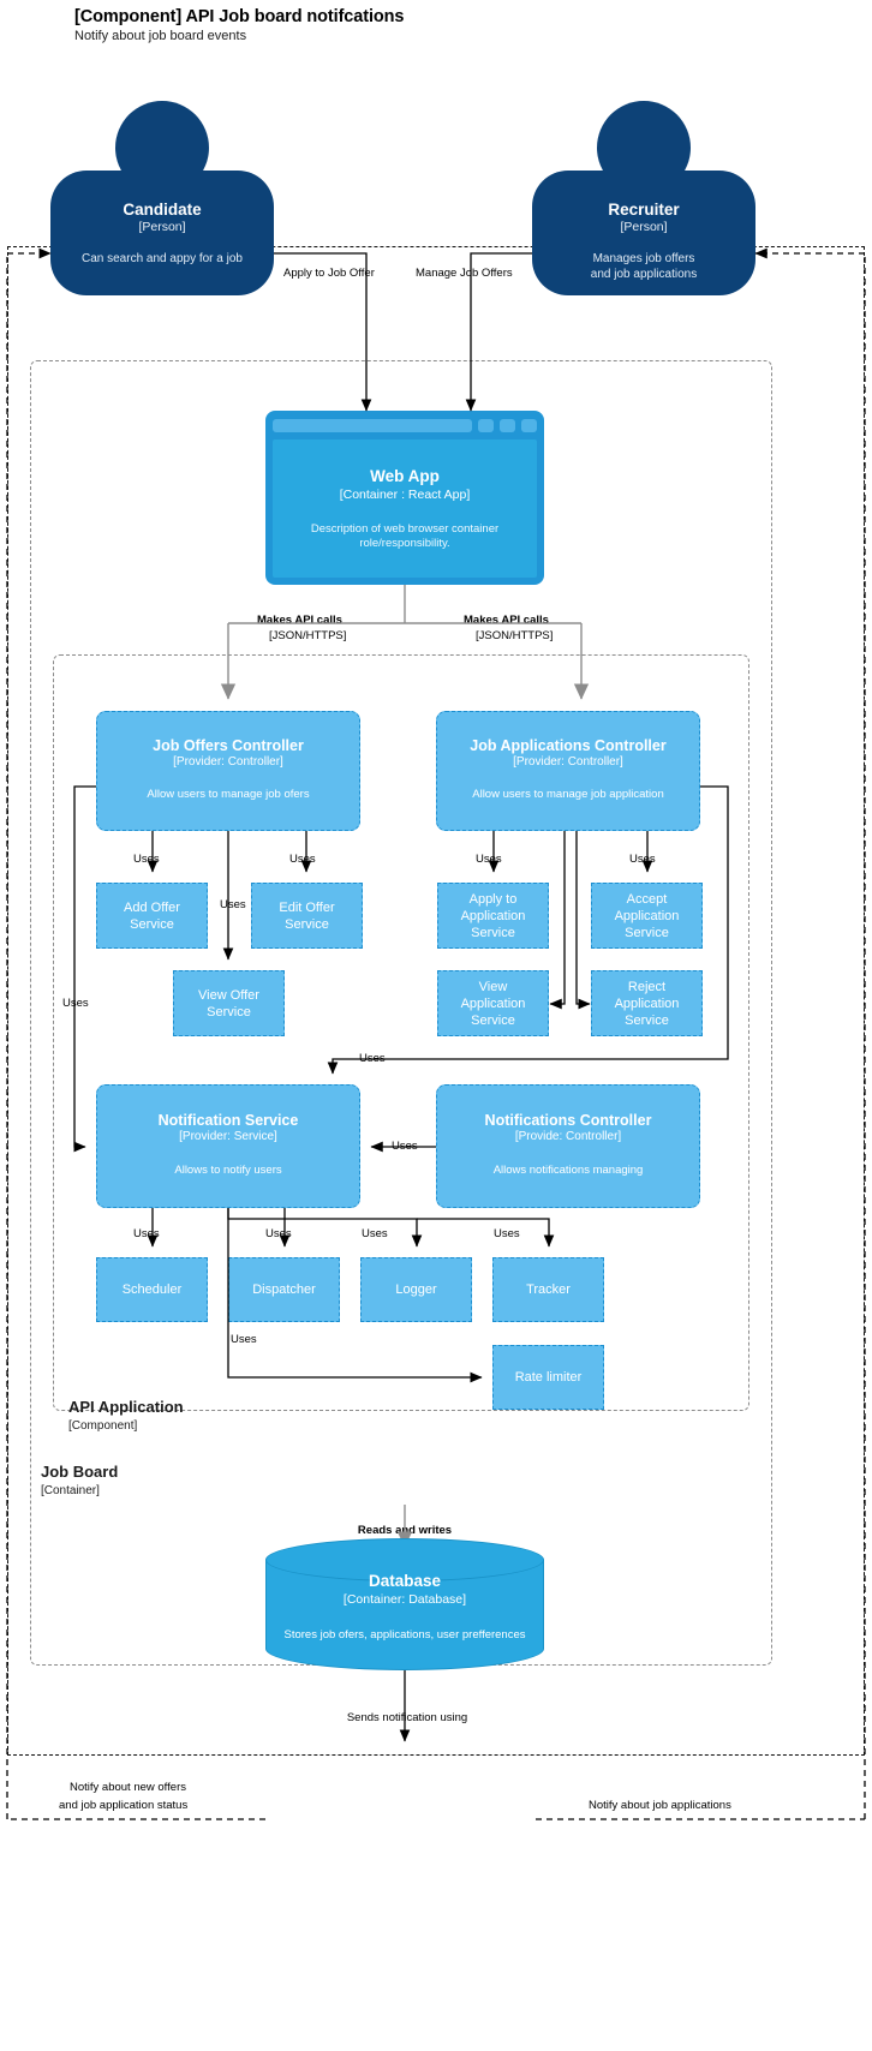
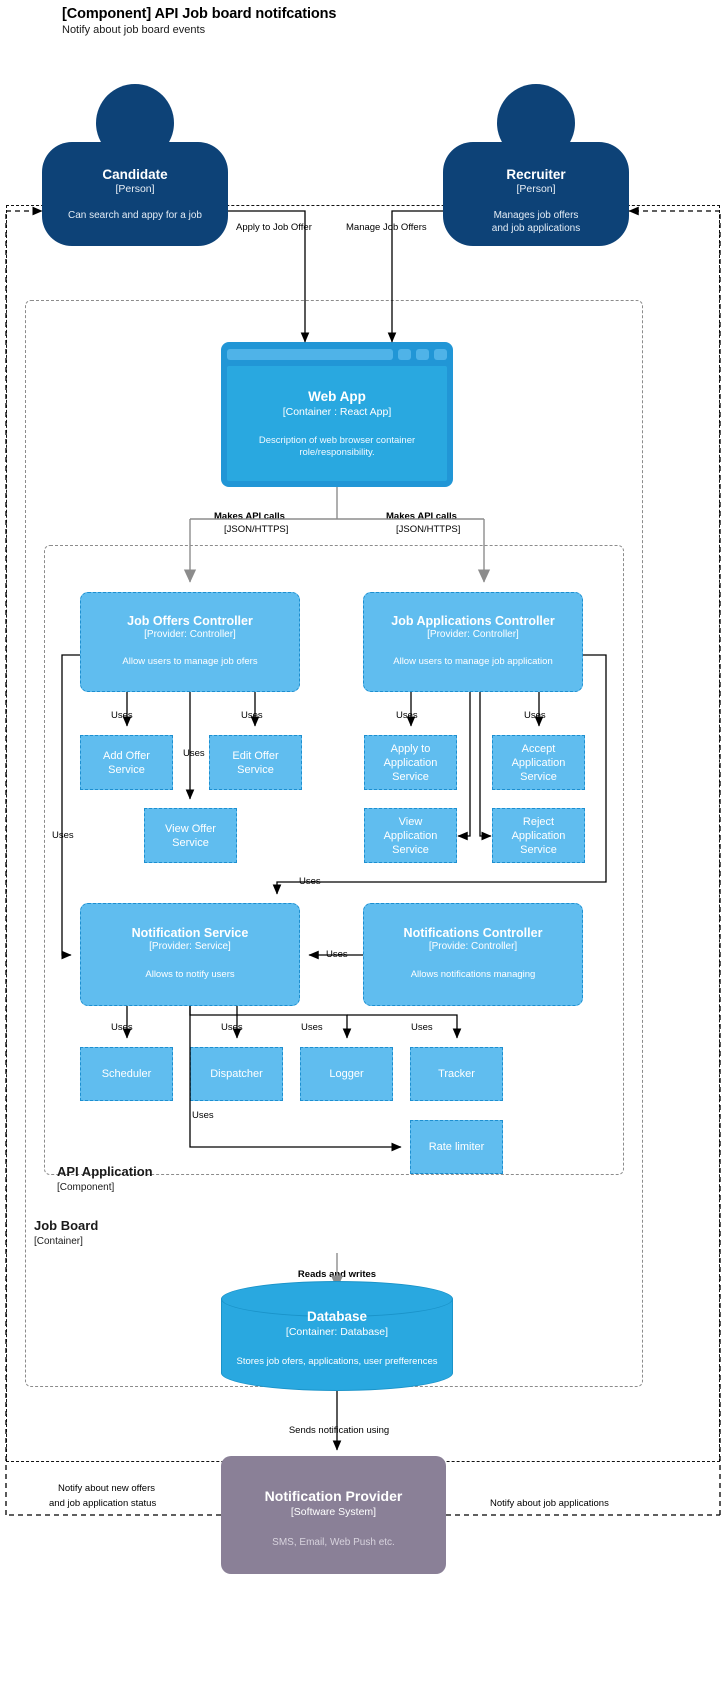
  [Component] API Job board notifcations
  Notify about job board events
  Candidate
  [Person]
  Can search and appy for a job
  Recruiter
  [Person]
  Manages job offers
  and job applications
  Job Board
  [Container]
  API Application
  [Component]
  Web App
  [Container : React App]
  Description of web browser container role/responsibility.
  Job Offers Controller
  [Provider: Controller]
  Allow users to manage job ofers
  Job Applications Controller
  [Provider: Controller]
  Allow users to manage job application
  Notification Service
  [Provider: Service]
  Allows to notify users
  Notifications Controller
  [Provide: Controller]
  Allows notifications managing
  Add Offer
  Service
  Edit Offer
  Service
  View Offer
  Service
  Apply to
  Application
  Service
  Accept
  Application
  Service
  View
  Application
  Service
  Reject
  Application
  Service
  Scheduler
  Dispatcher
  Logger
  Tracker
  Rate limiter
  Database
  [Container: Database]
  Stores job ofers, applications, user prefferences
+ Notification Provider
+ [Software System]
+ SMS, Email, Web Push etc.
  Apply to Job Offer
  Manage Job Offers
  Makes API calls
  [JSON/HTTPS]
  Makes API calls
  [JSON/HTTPS]
  Uses
  Uss
  Uses
  Uses
  Uses
  Uses
  Uses
  Uses
  Uses
  Uses
  Uses
  Reads ad writes
  Sends notifcation using
  Notify about new offers
  and job application status
  Notify about job applications
